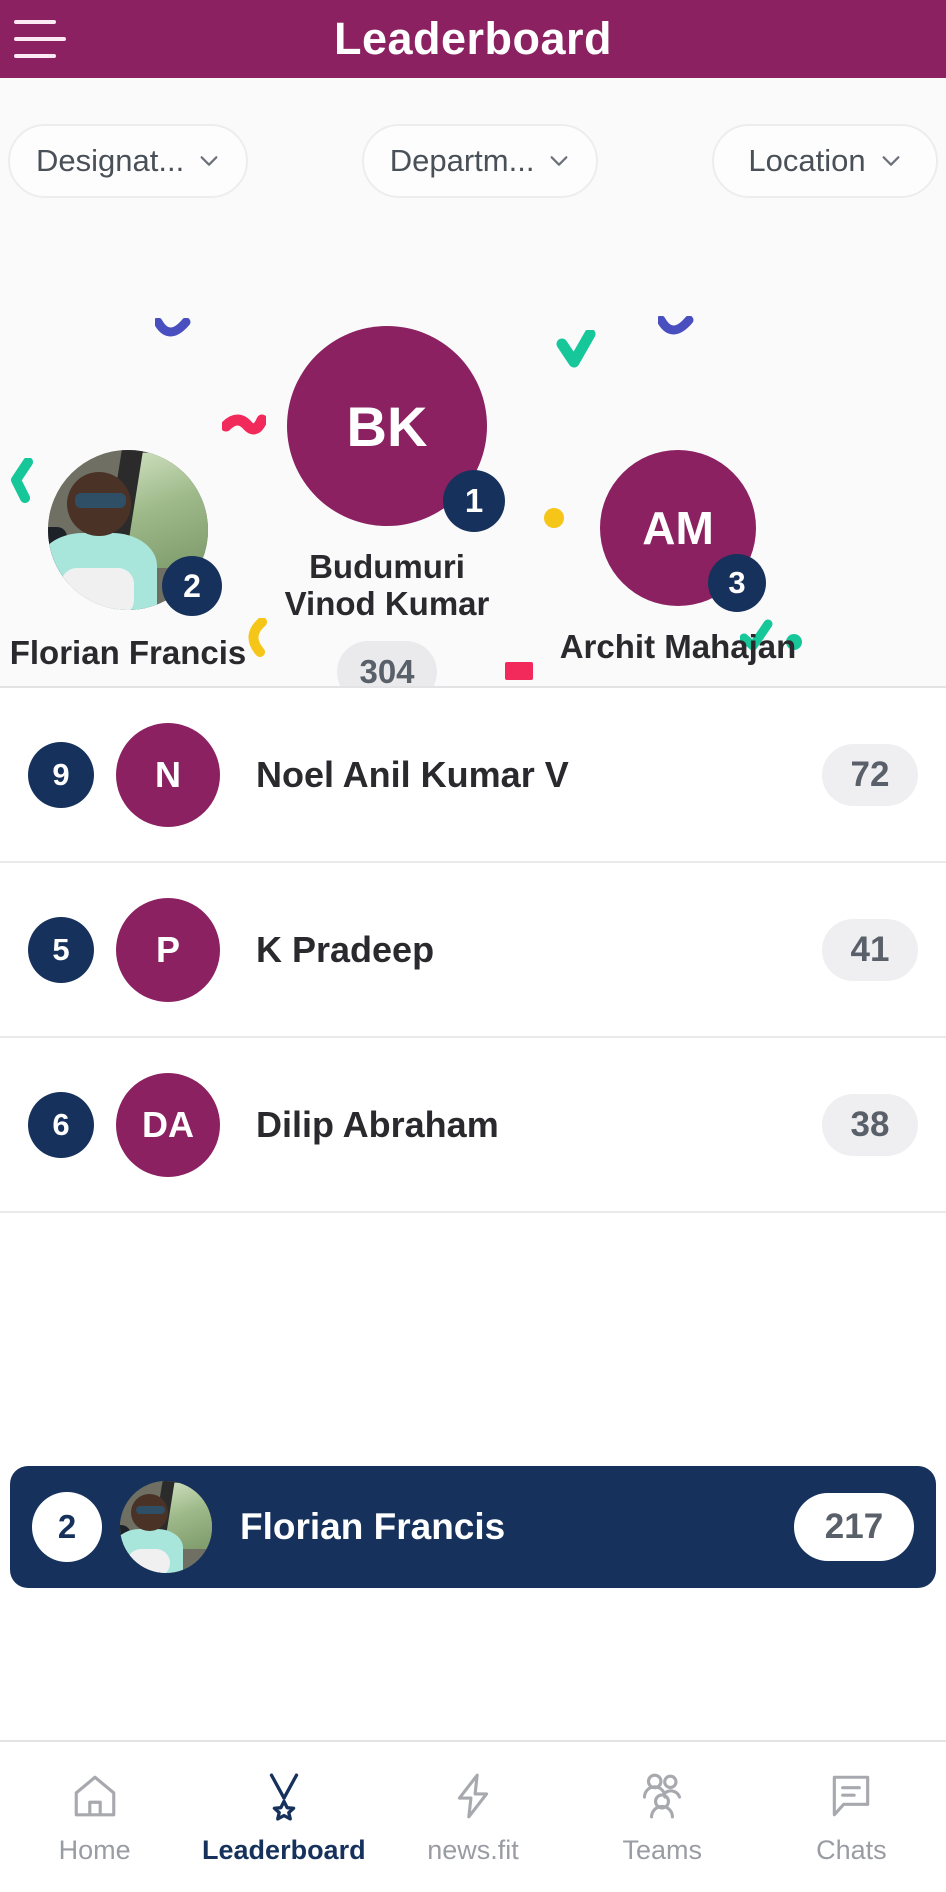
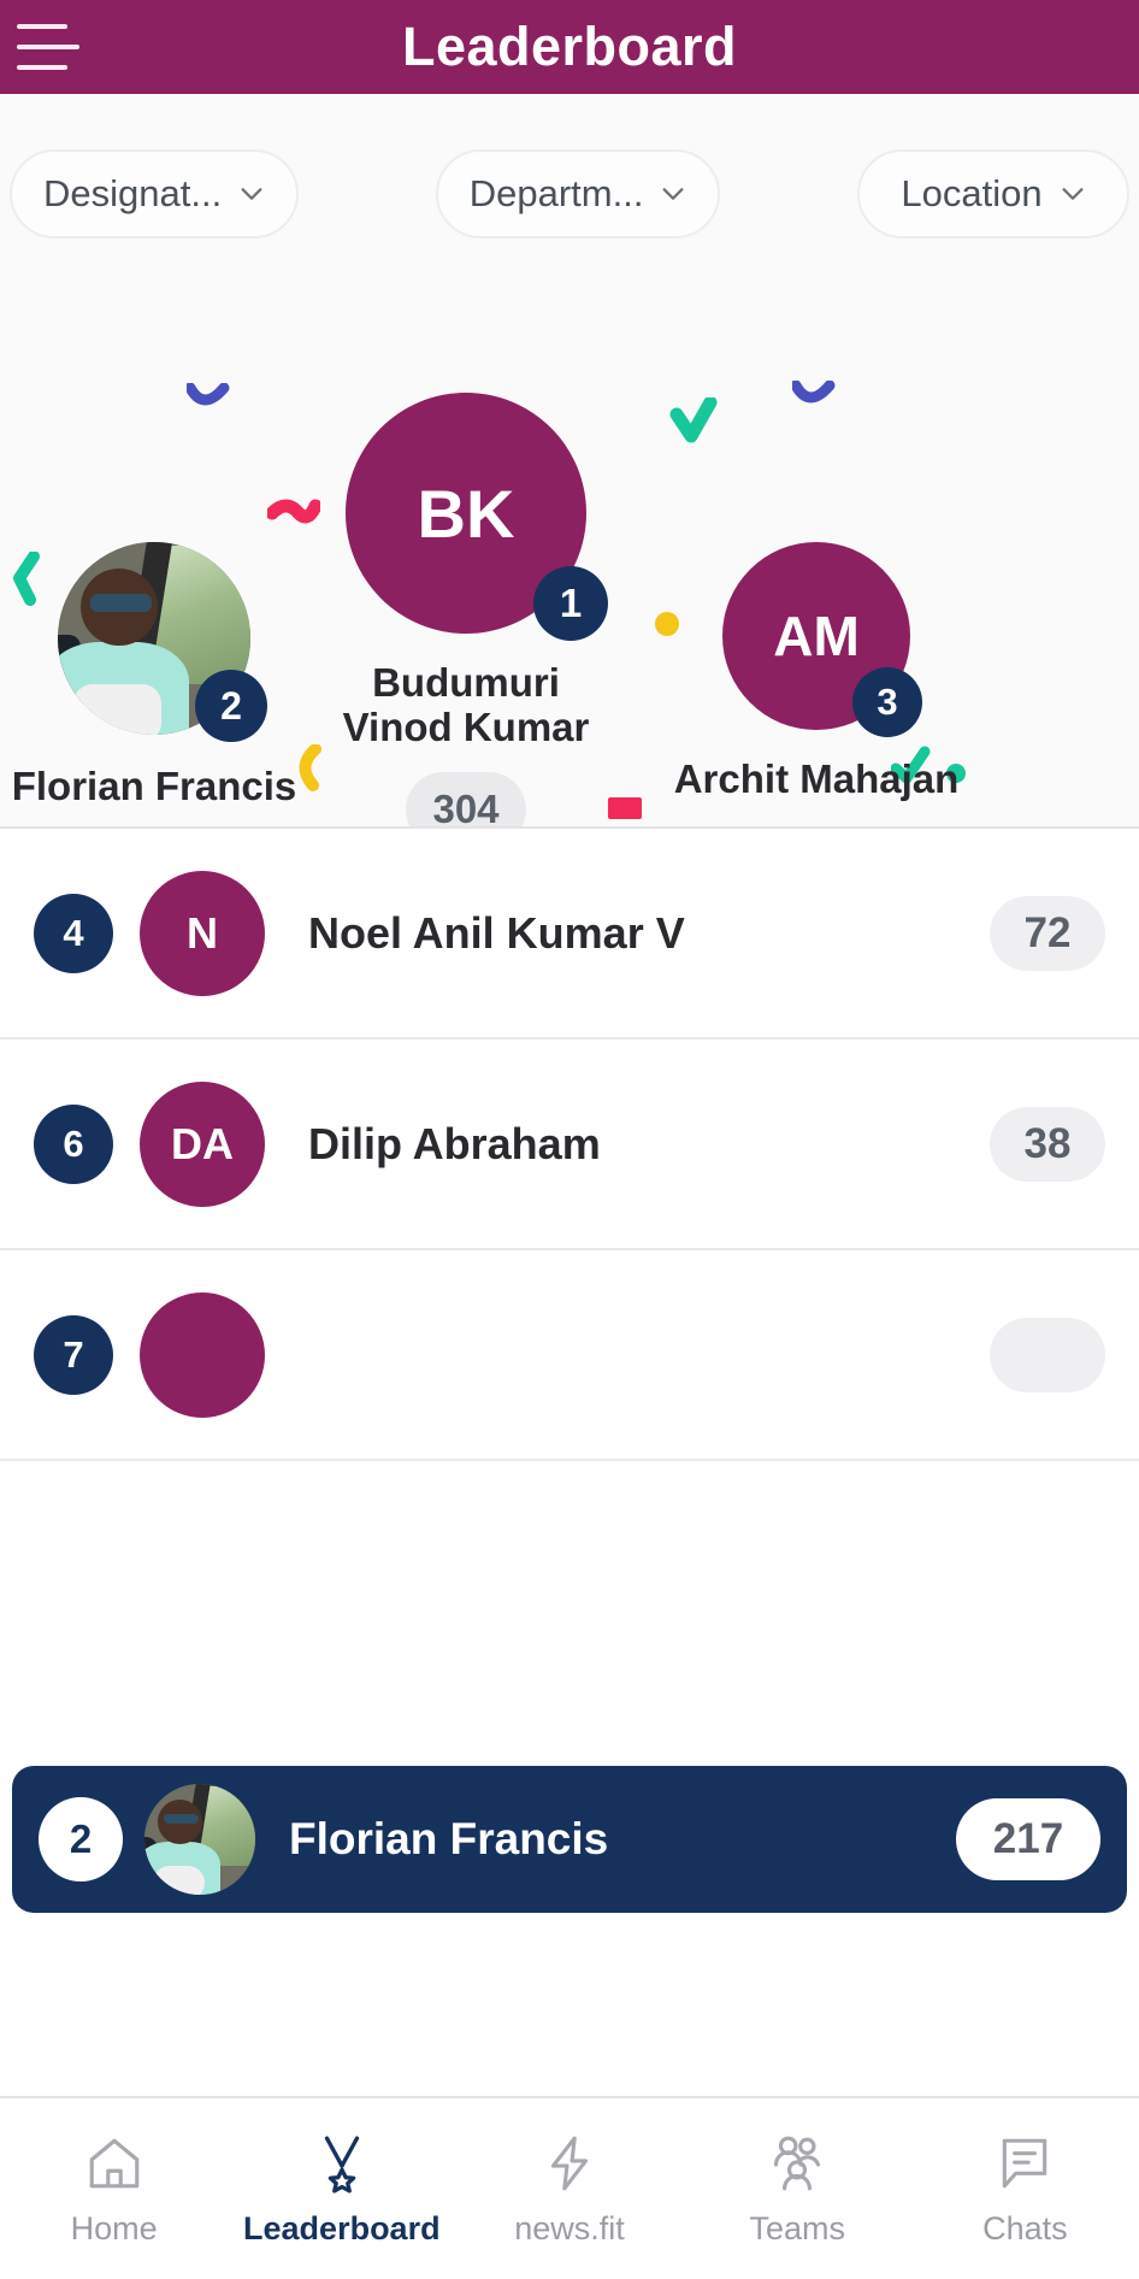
  Leaderboard
  Designat...
  Departm...
  Location
  2
  Florian Francis
  BK
  1
  Budumuri
  Vinod Kumar
  304
  AM
  3
  Archit Mahajan
- 9
+ 4
  N
  Noel Anil Kumar V
  72
- 5
- P
- K Pradeep
- 41
  6
  DA
  Dilip Abraham
  38
+ 7
  2
  Florian Francis
  217
  Home
  Leaderboard
  news.fit
  Teams
  Chats
